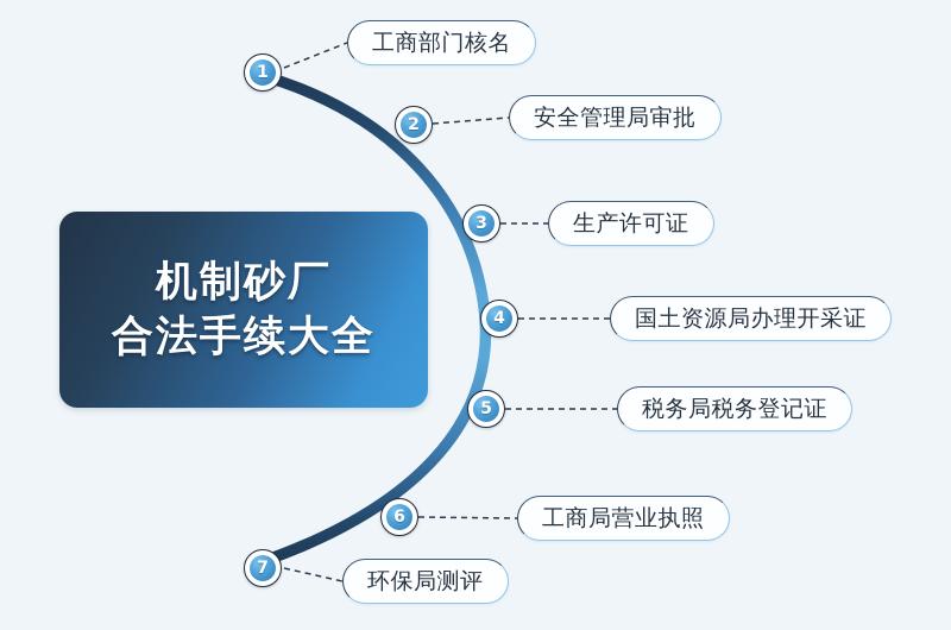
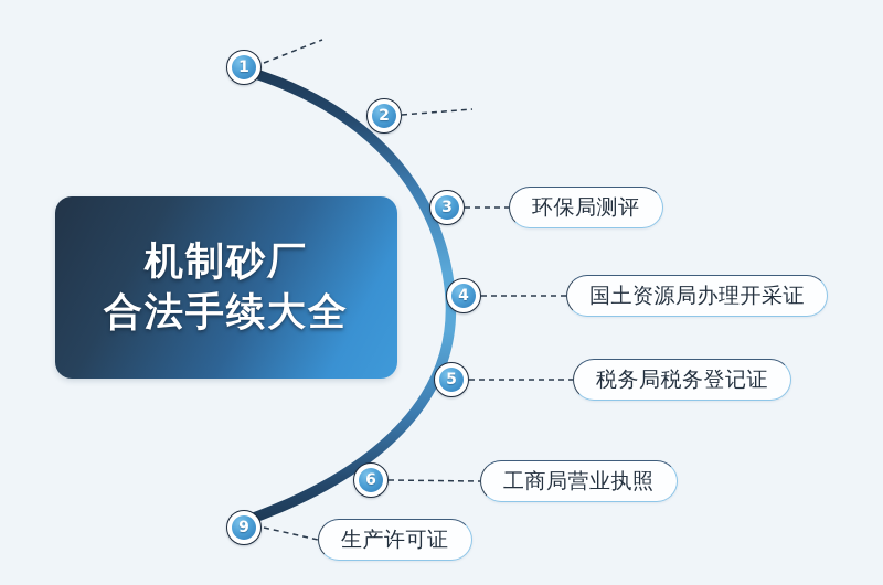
  机制砂厂
  合法手续大全
  1
  2
  3
  4
  5
  6
- 7
+ 9
- 工商部门核名
- 安全管理局审批
- 生产许可证
+ 环保局测评
  国土资源局办理开采证
  税务局税务登记证
  工商局营业执照
- 环保局测评
+ 生产许可证
